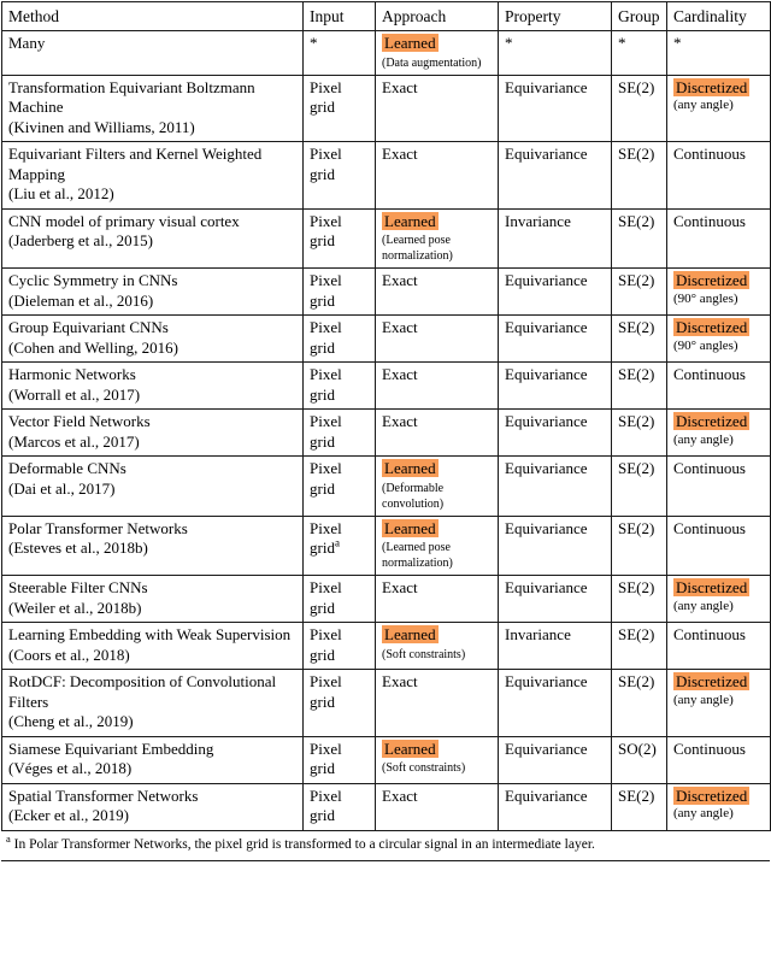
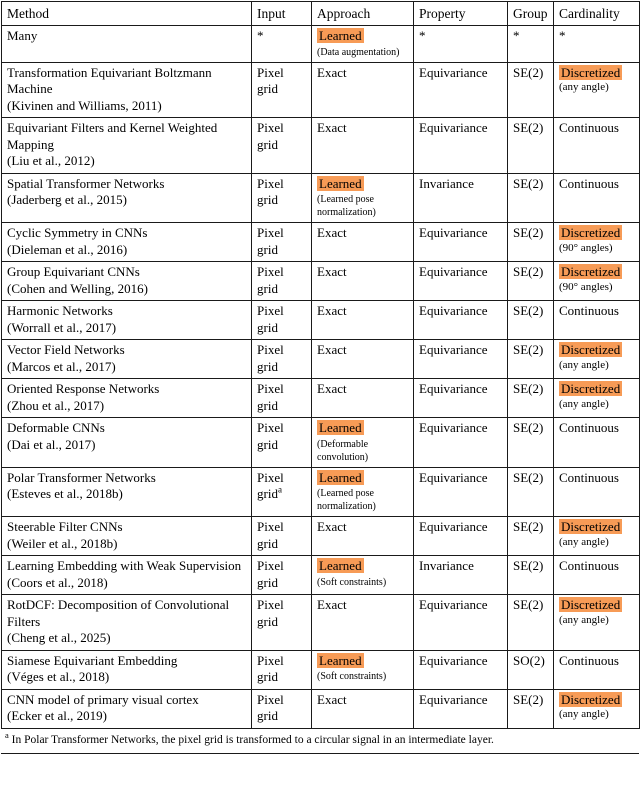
  Method	Input	Approach	Property	Group	Cardinality
  Many	*	Learned (Data augmentation)	*	*	*
  Transformation Equivariant Boltzmann Machine (Kivinen and Williams, 2011)	Pixel grid	Exact	Equivariance	SE(2)	Discretized (any angle)
  Equivariant Filters and Kernel Weighted Mapping (Liu et al., 2012)	Pixel grid	Exact	Equivariance	SE(2)	Continuous
- CNN model of primary visual cortex (Jaderberg et al., 2015)	Pixel grid	Learned (Learned pose normalization)	Invariance	SE(2)	Continuous
+ Spatial Transformer Networks (Jaderberg et al., 2015)	Pixel grid	Learned (Learned pose normalization)	Invariance	SE(2)	Continuous
  Cyclic Symmetry in CNNs (Dieleman et al., 2016)	Pixel grid	Exact	Equivariance	SE(2)	Discretized (90° angles)
  Group Equivariant CNNs (Cohen and Welling, 2016)	Pixel grid	Exact	Equivariance	SE(2)	Discretized (90° angles)
  Harmonic Networks (Worrall et al., 2017)	Pixel grid	Exact	Equivariance	SE(2)	Continuous
  Vector Field Networks (Marcos et al., 2017)	Pixel grid	Exact	Equivariance	SE(2)	Discretized (any angle)
+ Oriented Response Networks (Zhou et al., 2017)	Pixel grid	Exact	Equivariance	SE(2)	Discretized (any angle)
  Deformable CNNs (Dai et al., 2017)	Pixel grid	Learned (Deformable convolution)	Equivariance	SE(2)	Continuous
  Polar Transformer Networks (Esteves et al., 2018b)	Pixel grida	Learned (Learned pose normalization)	Equivariance	SE(2)	Continuous
  Steerable Filter CNNs (Weiler et al., 2018b)	Pixel grid	Exact	Equivariance	SE(2)	Discretized (any angle)
  Learning Embedding with Weak Supervision (Coors et al., 2018)	Pixel grid	Learned (Soft constraints)	Invariance	SE(2)	Continuous
- RotDCF: Decomposition of Convolutional Filters (Cheng et al., 2019)	Pixel grid	Exact	Equivariance	SE(2)	Discretized (any angle)
+ RotDCF: Decomposition of Convolutional Filters (Cheng et al., 2025)	Pixel grid	Exact	Equivariance	SE(2)	Discretized (any angle)
  Siamese Equivariant Embedding (Véges et al., 2018)	Pixel grid	Learned (Soft constraints)	Equivariance	SO(2)	Continuous
- Spatial Transformer Networks (Ecker et al., 2019)	Pixel grid	Exact	Equivariance	SE(2)	Discretized (any angle)
+ CNN model of primary visual cortex (Ecker et al., 2019)	Pixel grid	Exact	Equivariance	SE(2)	Discretized (any angle)
  a In Polar Transformer Networks, the pixel grid is transformed to a circular signal in an intermediate layer.
